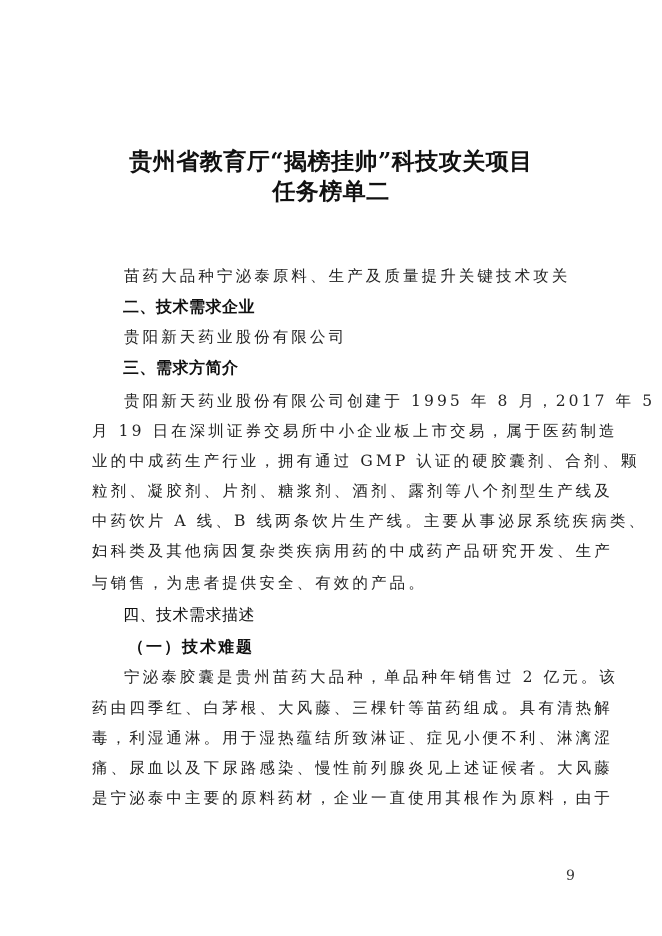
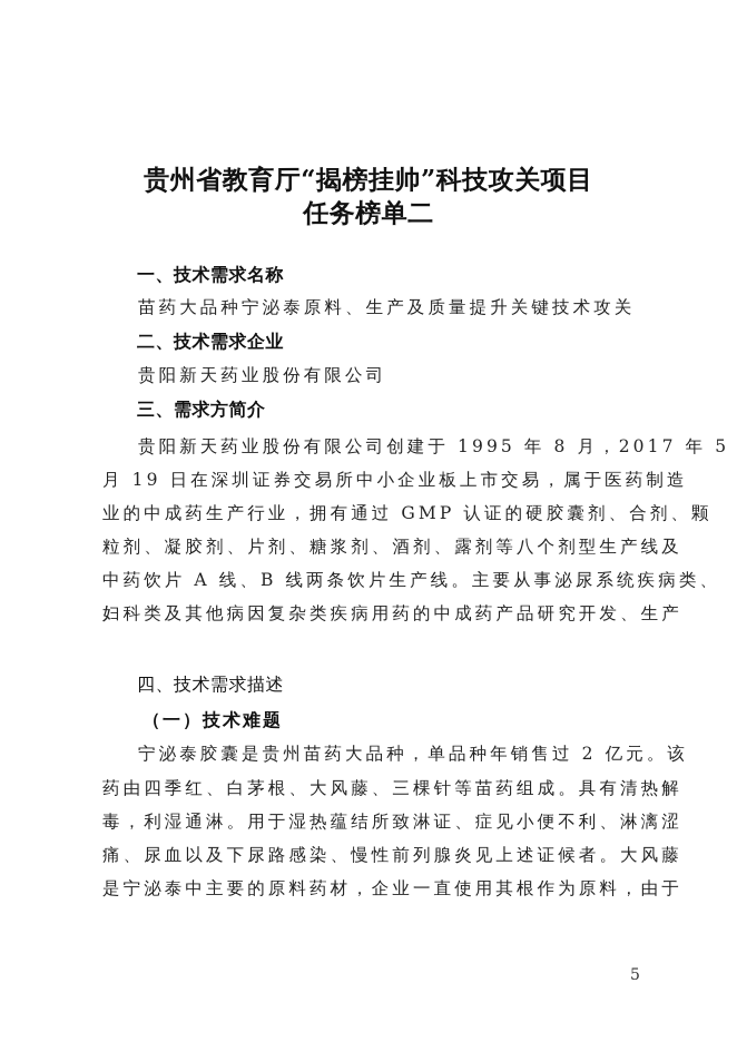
  贵州省教育厅“揭榜挂帅”科技攻关项目
  任务榜单二
+ 一、技术需求名称
  苗药大品种宁泌泰原料、生产及质量提升关键技术攻关
  二、技术需求企业
  贵阳新天药业股份有限公司
  三、需求方简介
  贵阳新天药业股份有限公司创建于 1995 年 8 月，2017 年 5
  月 19 日在深圳证券交易所中小企业板上市交易，属于医药制造
  业的中成药生产行业，拥有通过 GMP 认证的硬胶囊剂、合剂、颗
  粒剂、凝胶剂、片剂、糖浆剂、酒剂、露剂等八个剂型生产线及
  中药饮片 A 线、B 线两条饮片生产线。主要从事泌尿系统疾病类、
  妇科类及其他病因复杂类疾病用药的中成药产品研究开发、生产
- 与销售，为患者提供安全、有效的产品。
  四、技术需求描述
  （一）技术难题
  宁泌泰胶囊是贵州苗药大品种，单品种年销售过 2 亿元。该
  药由四季红、白茅根、大风藤、三棵针等苗药组成。具有清热解
  毒，利湿通淋。用于湿热蕴结所致淋证、症见小便不利、淋漓涩
  痛、尿血以及下尿路感染、慢性前列腺炎见上述证候者。大风藤
  是宁泌泰中主要的原料药材，企业一直使用其根作为原料，由于
- 9
+ 5
